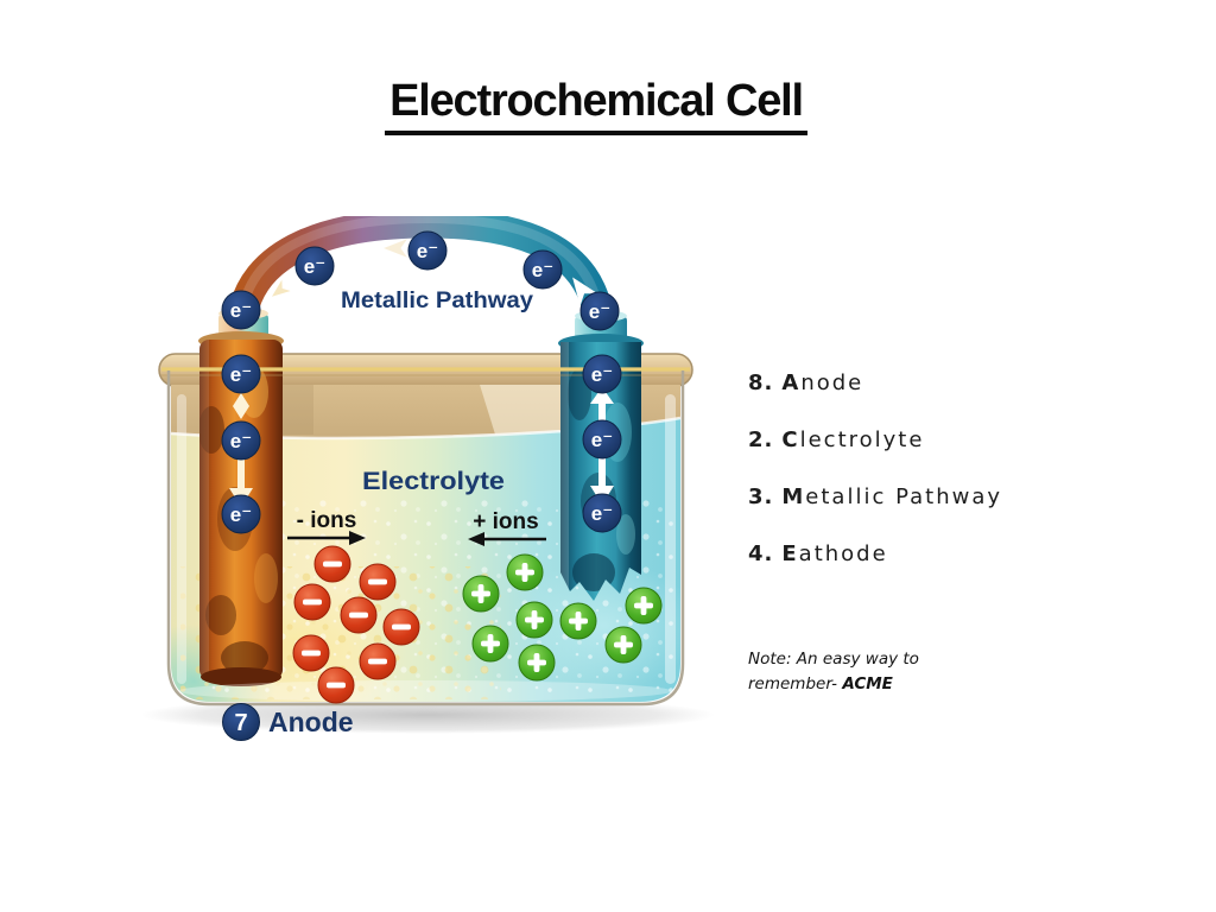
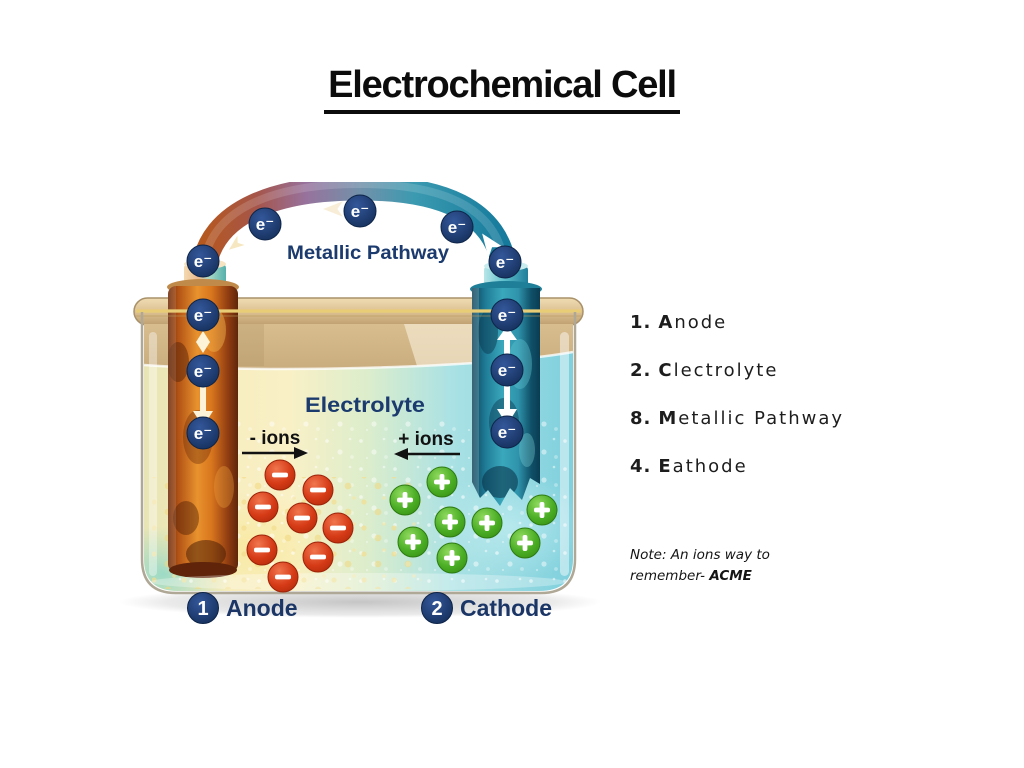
  Electrochemical Cell
  e⁻
  e⁻
  e⁻
  e⁻
  e⁻
  e⁻
  e⁻
  e⁻
  e⁻
  e⁻
  e⁻
  Metallic Pathway
  Electrolyte
  - ions
  + ions
- 7
+ 1
  Anode
+ 2
+ Cathode
- 8. Anode
+ 1. Anode
  2. Clectrolyte
- 3. Metallic Pathway
+ 8. Metallic Pathway
  4. Eathode
- Note: An easy way to
+ Note: An ions way to
  remember- ACME
